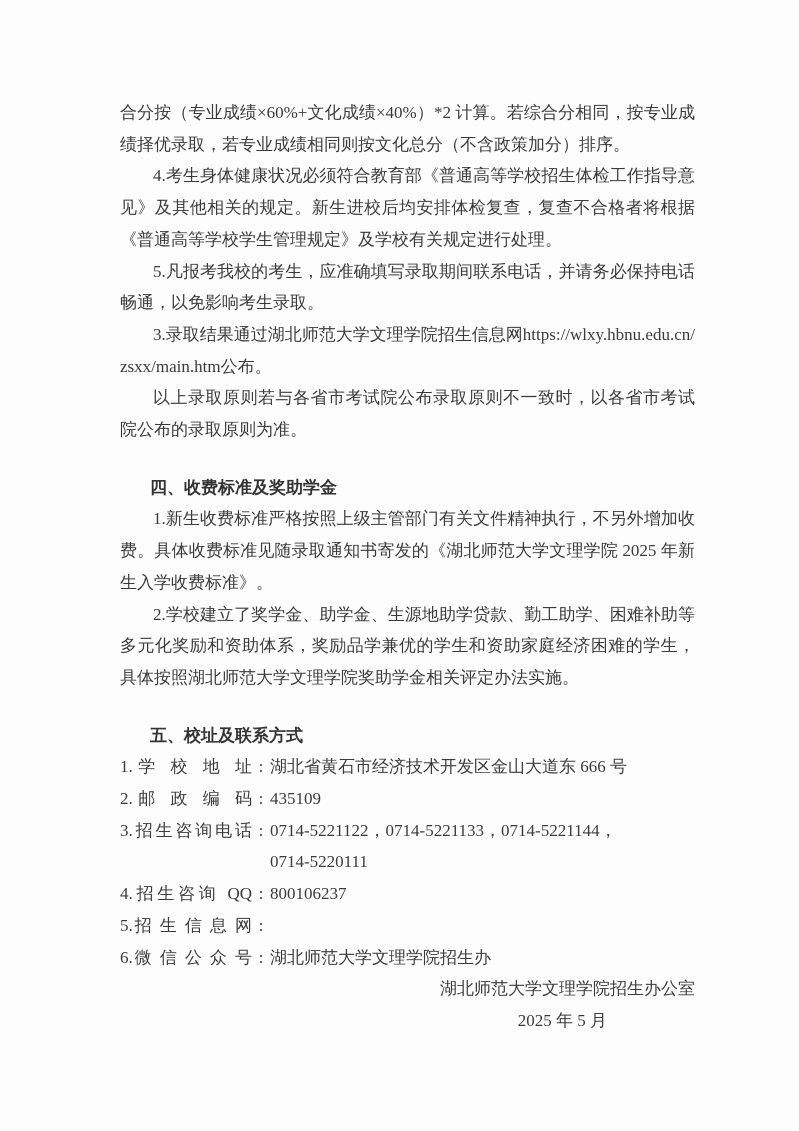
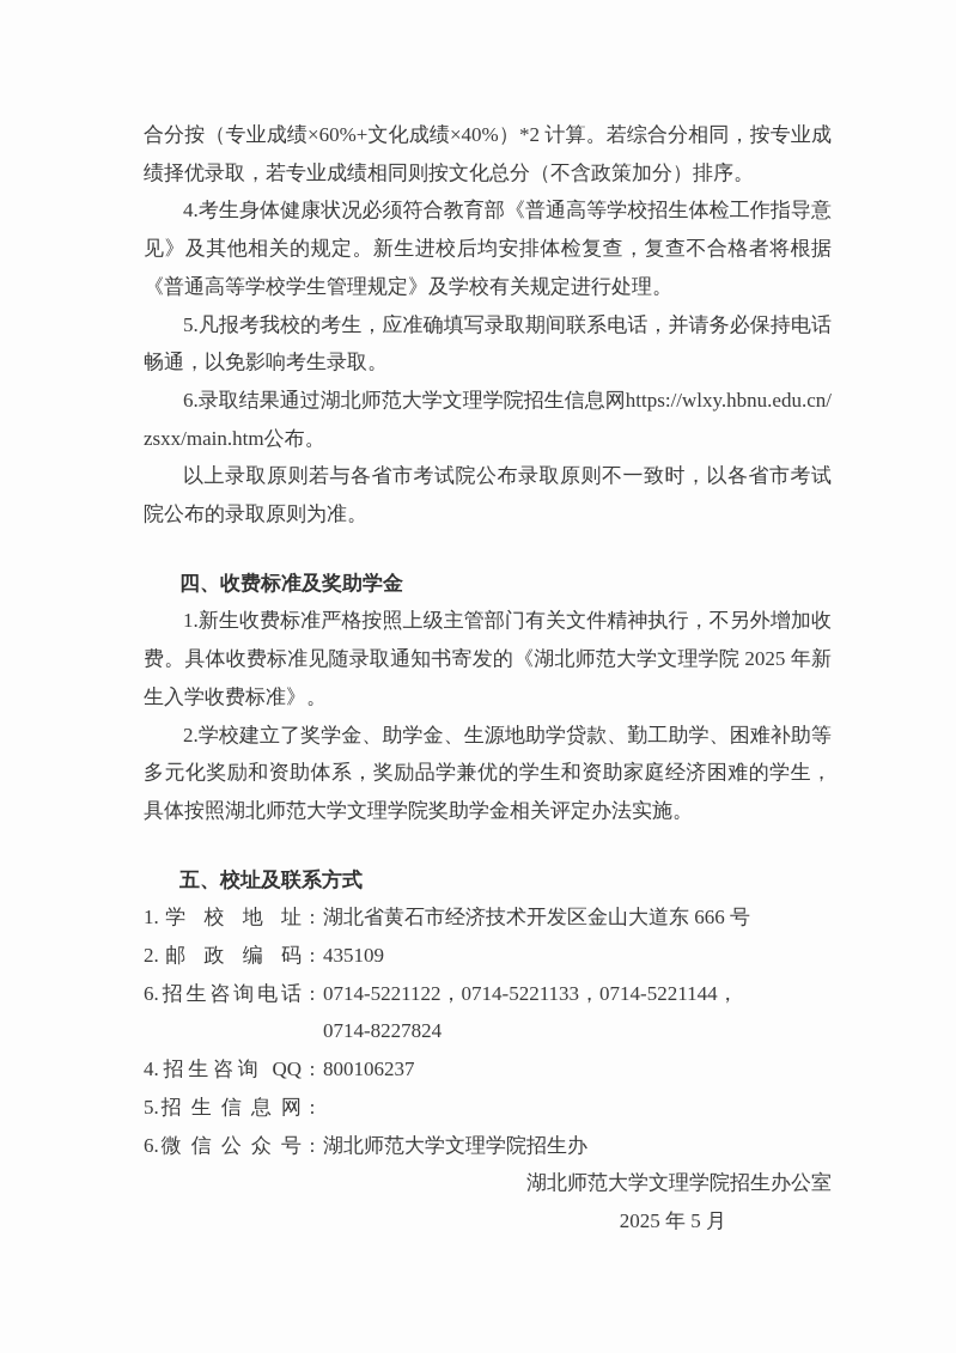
  合分按（专业成绩×60%+文化成绩×40%）*2 计算。若综合分相同，按专业成绩择优录取，若专业成绩相同则按文化总分（不含政策加分）排序。
  4.考生身体健康状况必须符合教育部《普通高等学校招生体检工作指导意见》及其他相关的规定。新生进校后均安排体检复查，复查不合格者将根据《普通高等学校学生管理规定》及学校有关规定进行处理。
  5.凡报考我校的考生，应准确填写录取期间联系电话，并请务必保持电话畅通，以免影响考生录取。
- 3.录取结果通过湖北师范大学文理学院招生信息网https://wlxy.hbnu.edu.cn/zsxx/main.htm公布。
+ 6.录取结果通过湖北师范大学文理学院招生信息网https://wlxy.hbnu.edu.cn/zsxx/main.htm公布。
  以上录取原则若与各省市考试院公布录取原则不一致时，以各省市考试院公布的录取原则为准。
  四、收费标准及奖助学金
  1.新生收费标准严格按照上级主管部门有关文件精神执行，不另外增加收费。具体收费标准见随录取通知书寄发的《湖北师范大学文理学院 2025 年新生入学收费标准》。
  2.学校建立了奖学金、助学金、生源地助学贷款、勤工助学、困难补助等多元化奖励和资助体系，奖励品学兼优的学生和资助家庭经济困难的学生，具体按照湖北师范大学文理学院奖助学金相关评定办法实施。
  五、校址及联系方式
  1.学 校 地 址
  :
  湖北省黄石市经济技术开发区金山大道东 666 号
  2.邮 政 编 码
  :
  435109
- 3.招生咨询电话
+ 6.招生咨询电话
  :
  0714-5221122，0714-5221133，0714-5221144，
- 0714-5220111
+ 0714-8227824
  4.招生咨询 QQ
  :
  800106237
  5.招 生 信 息 网
  :
  6.微 信 公 众 号
  :
  湖北师范大学文理学院招生办
  湖北师范大学文理学院招生办公室
  2025 年 5 月
